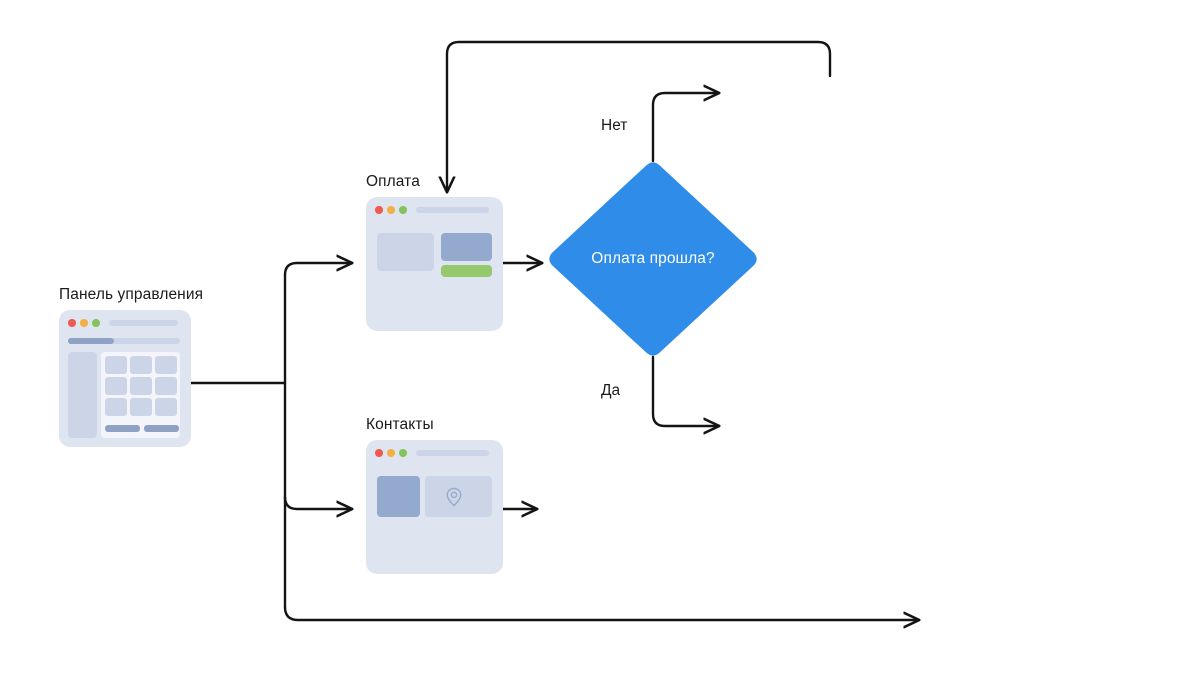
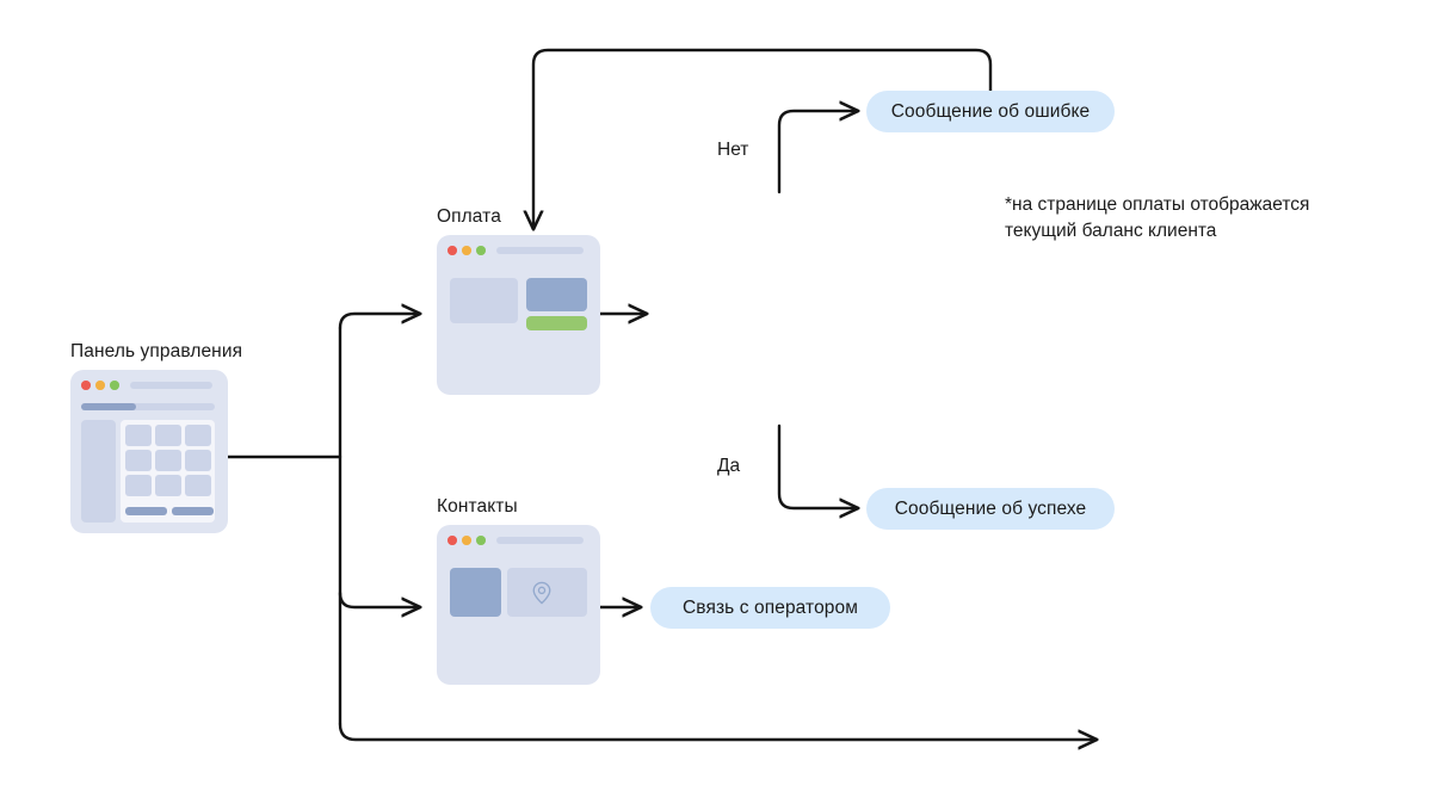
  Панель управления
  Оплата
  Контакты
- Оплата прошла?
  Нет
  Да
+ Сообщение об ошибке
+ Сообщение об успехе
+ Связь с оператором
+ *на странице оплаты отображается
+ текущий баланс клиента
